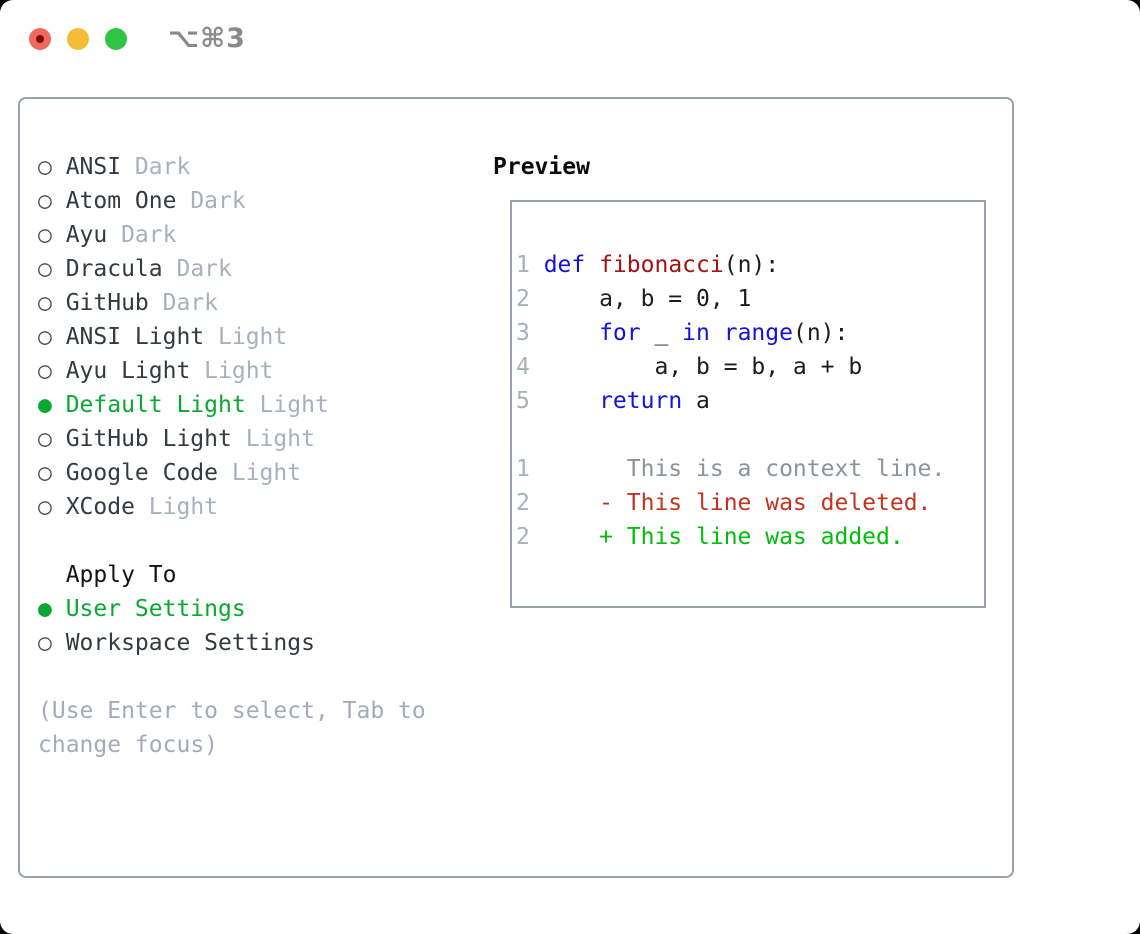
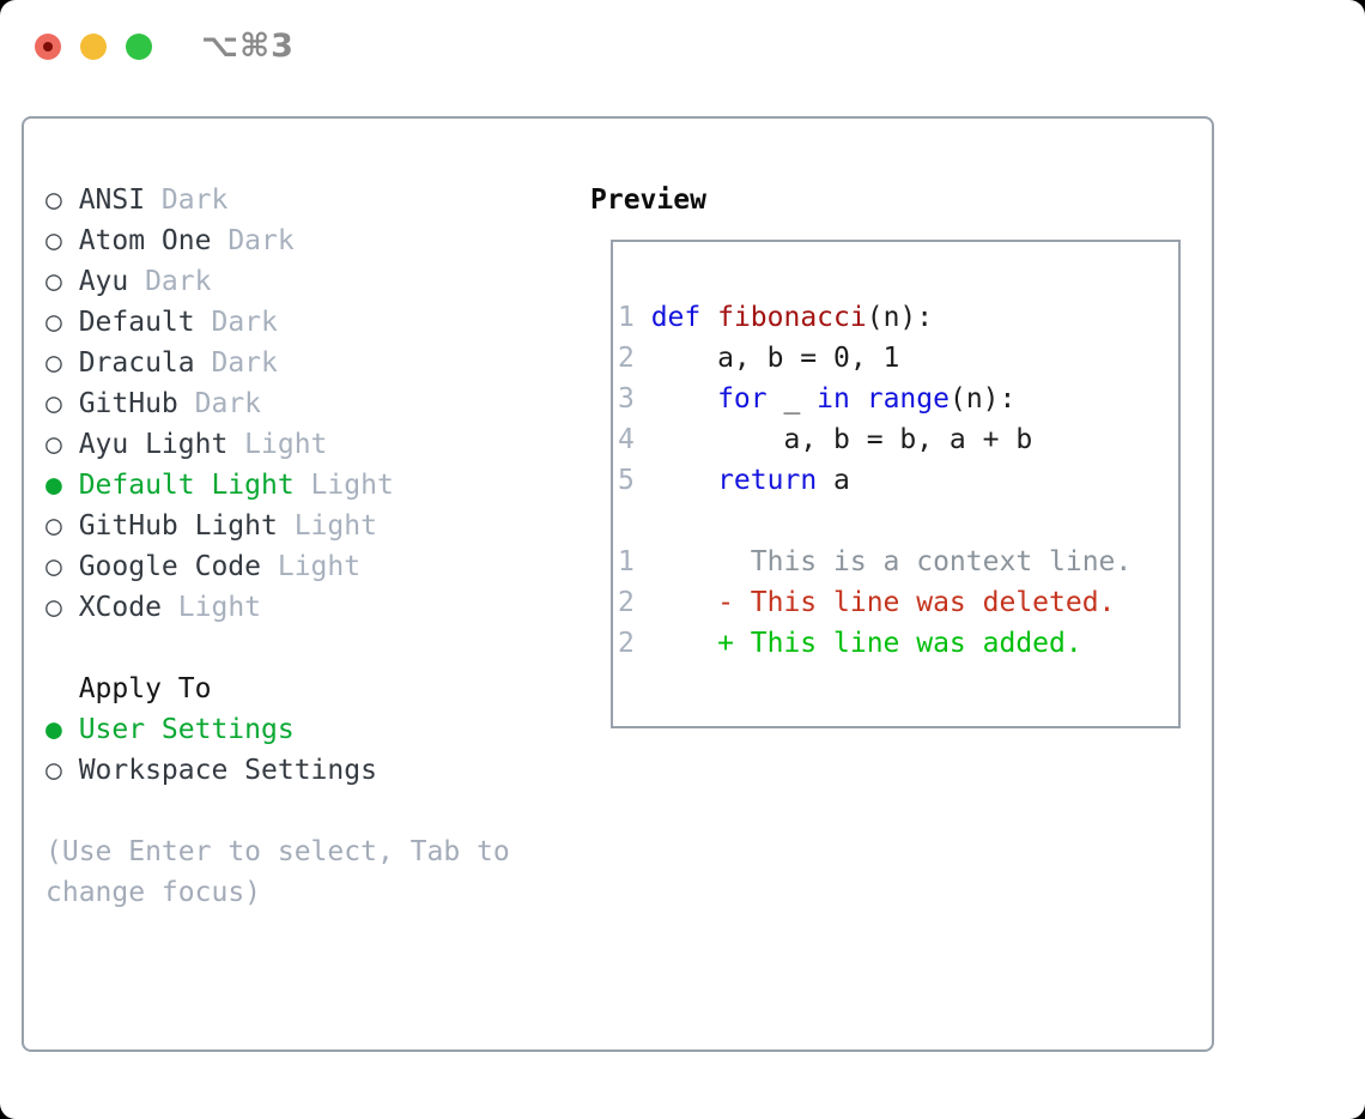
  ⌥⌘3
  ○ ANSI Dark
  ○ Atom One Dark
  ○ Ayu Dark
+ ○ Default Dark
  ○ Dracula Dark
  ○ GitHub Dark
- ○ ANSI Light Light
  ○ Ayu Light Light
  ● Default Light Light
  ○ GitHub Light Light
  ○ Google Code Light
  ○ XCode Light
  Apply To
  ● User Settings
  ○ Workspace Settings
  (Use Enter to select, Tab to
  change focus)
  Preview
  1 def fibonacci(n):
  2 a, b = 0, 1
  3 for _ in range(n):
  4 a, b = b, a + b
  5 return a
  1 This is a context line.
  2 - This line was deleted.
  2 + This line was added.
